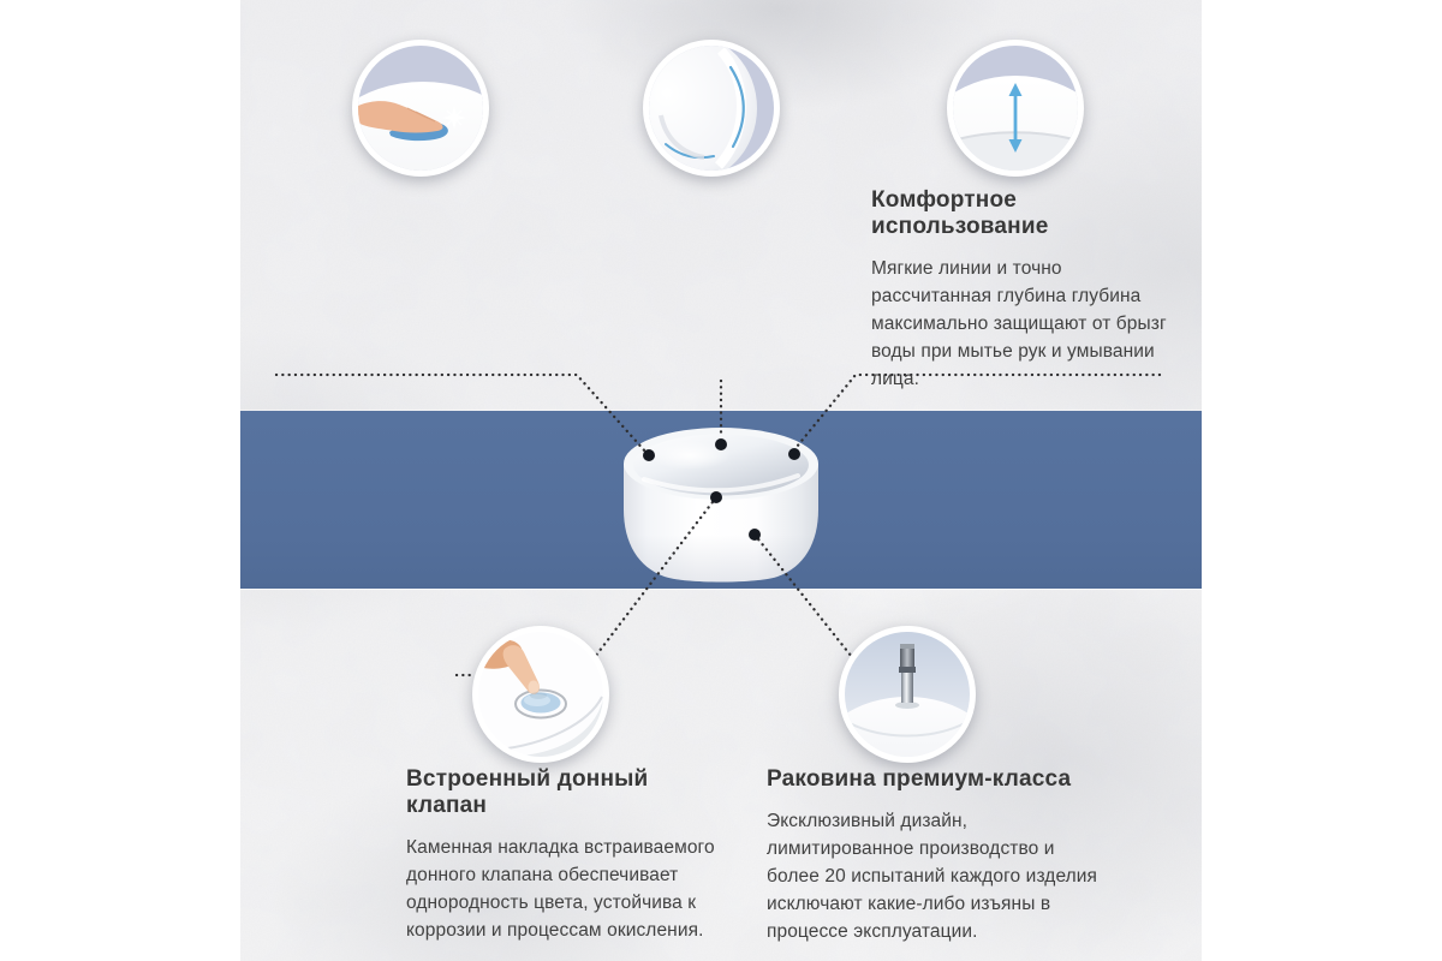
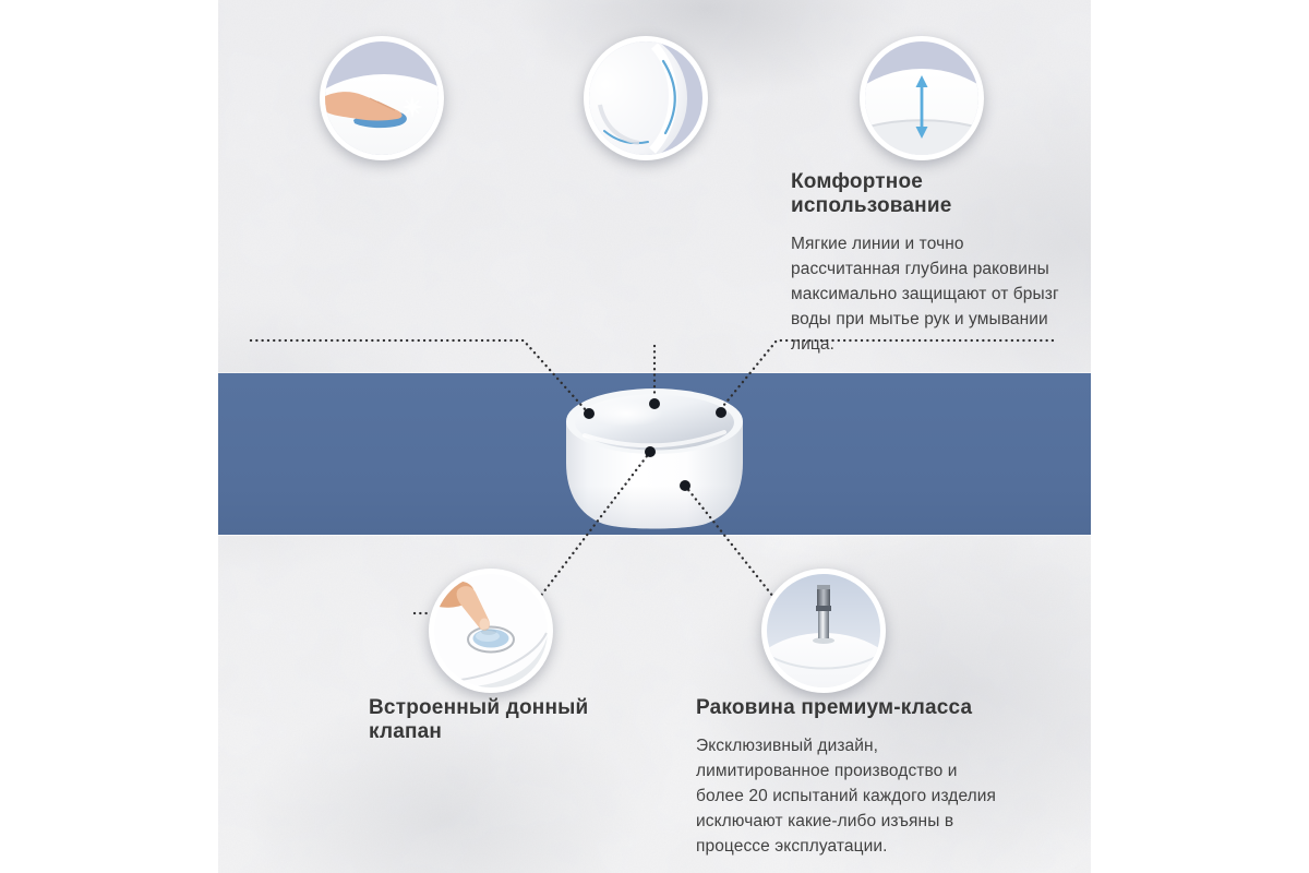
  Комфортное использование
- Мягкие линии и точно рассчитанная глубина глубина максимально защищают от брызг воды при мытье рук и умывании лица.
+ Мягкие линии и точно рассчитанная глубина раковины максимально защищают от брызг воды при мытье рук и умывании лица.
  Встроенный донный клапан
- Каменная накладка встраиваемого донного клапана обеспечивает однородность цвета, устойчива к коррозии и процессам окисления.
  Раковина премиум-класса
  Эксклюзивный дизайн, лимитированное производство и более 20 испытаний каждого изделия исключают какие-либо изъяны в процессе эксплуатации.
